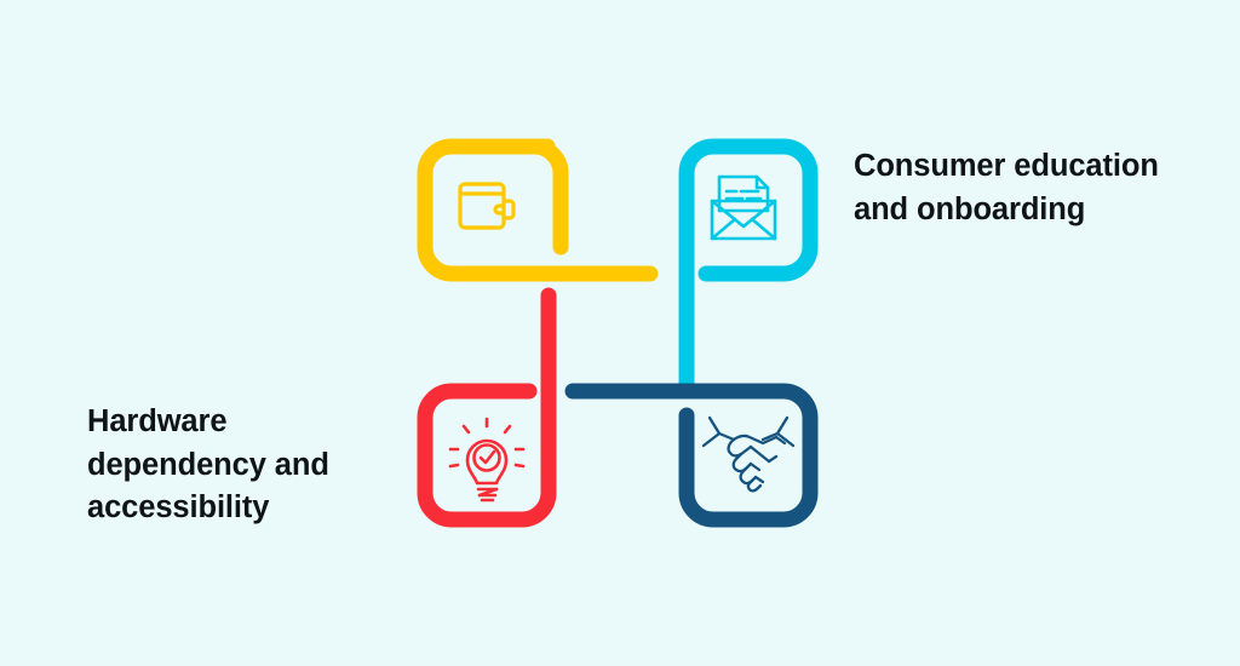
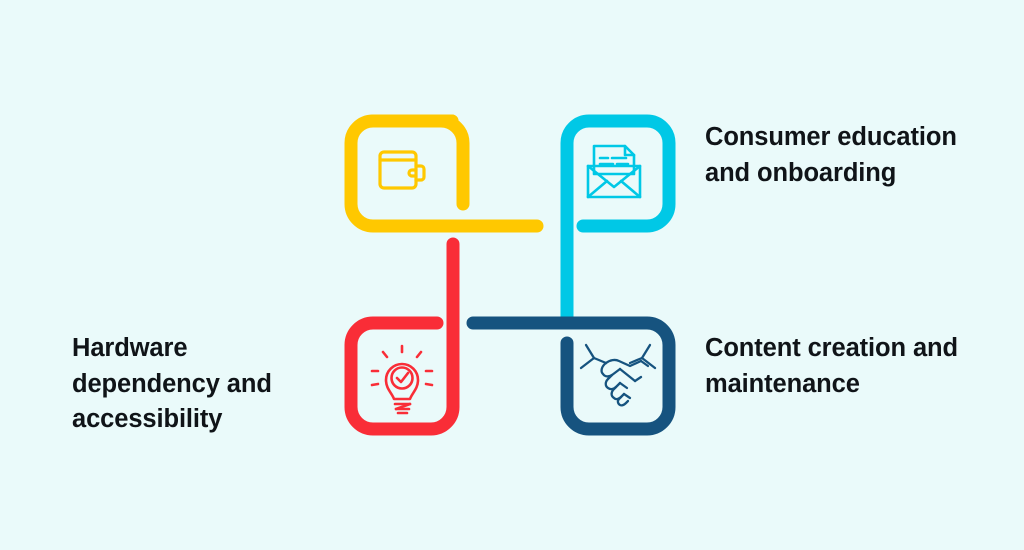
  Consumer education and onboarding
  Hardware dependency and accessibility
+ Content creation and maintenance
